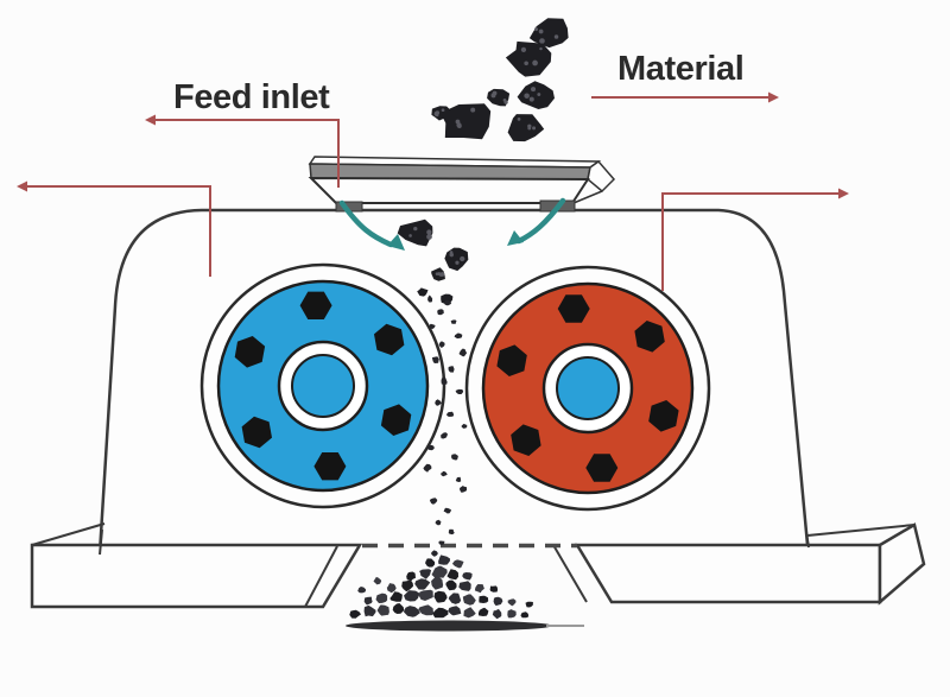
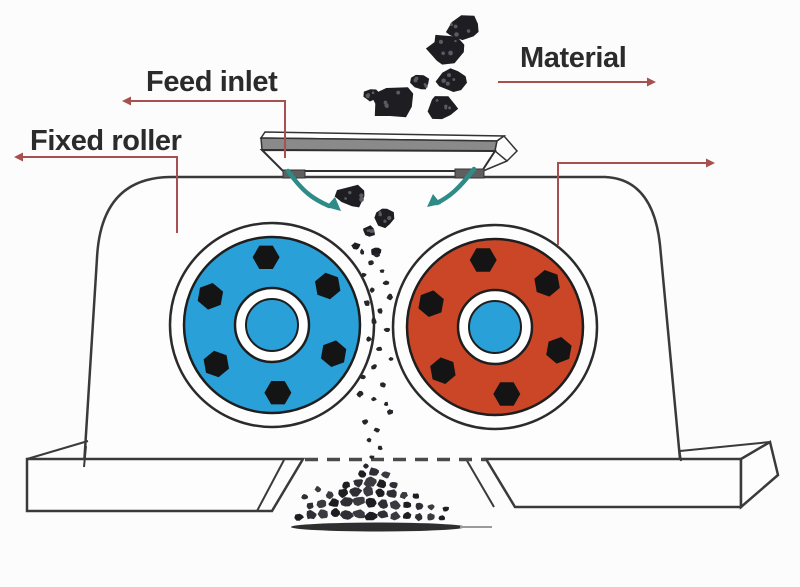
  Feed inlet
+ Fixed roller
  Material
